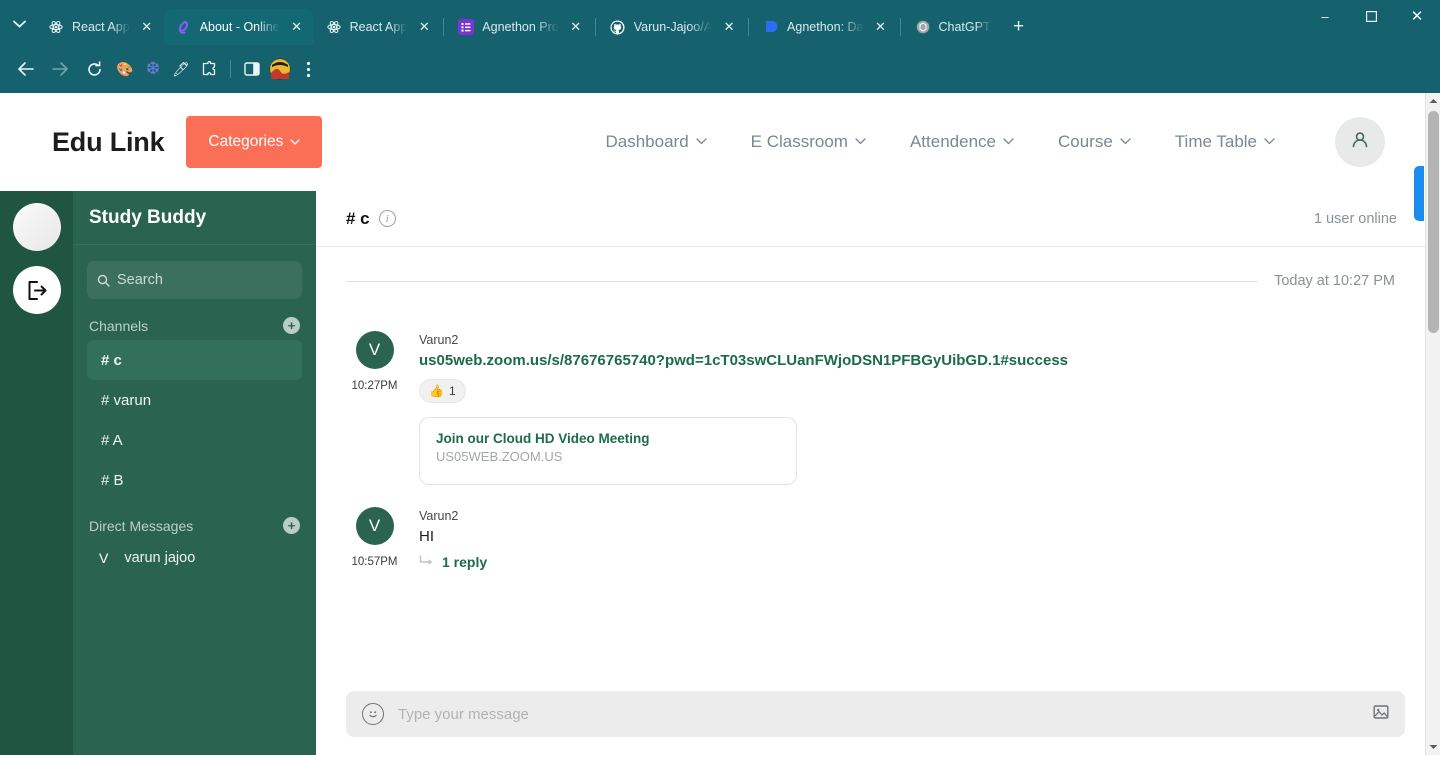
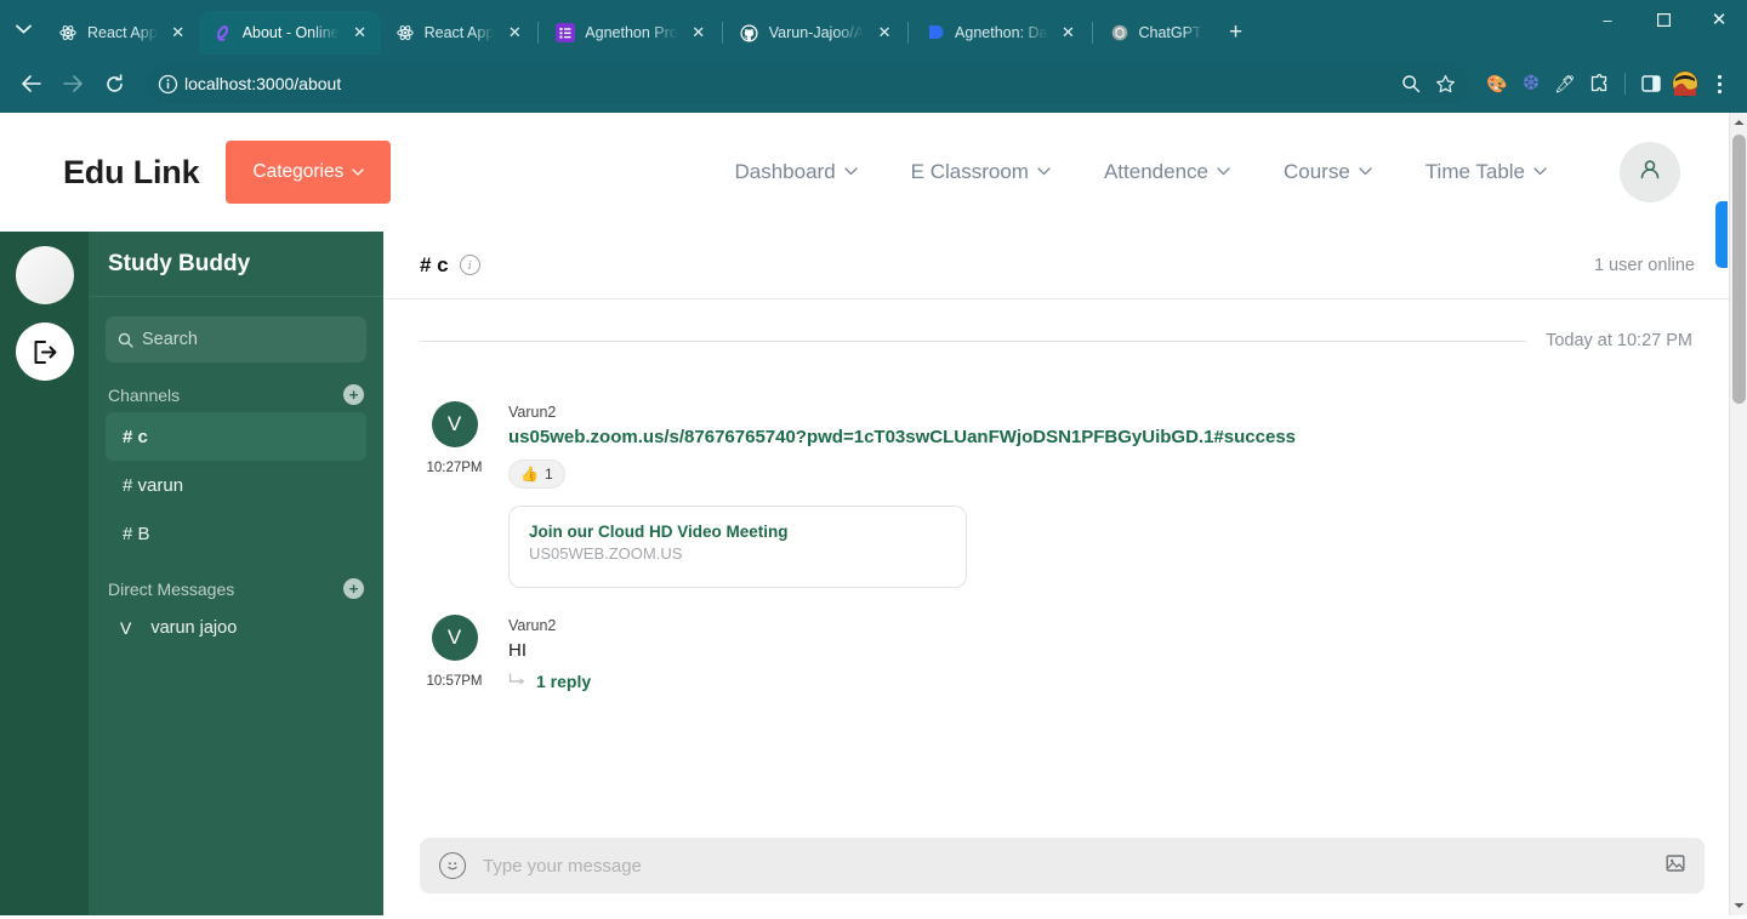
  React App
  ✕
  About - Online
  ✕
  React App
  ✕
  Agnethon Pro
  ✕
  Varun-Jajoo/A
  ✕
  Agnethon: Da
  ✕
  ChatGPT
  +
  –
  ✕
+ localhost:3000/about
  🎨
  ❆
  🖊
  Edu Link
  Categories
  Dashboard
  E Classroom
  Attendence
  Course
  Time Table
  Study Buddy
  Search
  Channels
  +
  # c
  # varun
- # A
  # B
  Direct Messages
  +
  V
  varun jajoo
  # c
  i
  1 user online
  Today at 10:27 PM
  V
  10:27PM
  Varun2
  us05web.zoom.us/s/87676765740?pwd=1cT03swCLUanFWjoDSN1PFBGyUibGD.1#success
  👍
  1
  Join our Cloud HD Video Meeting
  US05WEB.ZOOM.US
  V
  10:57PM
  Varun2
  HI
  1 reply
  Type your message
